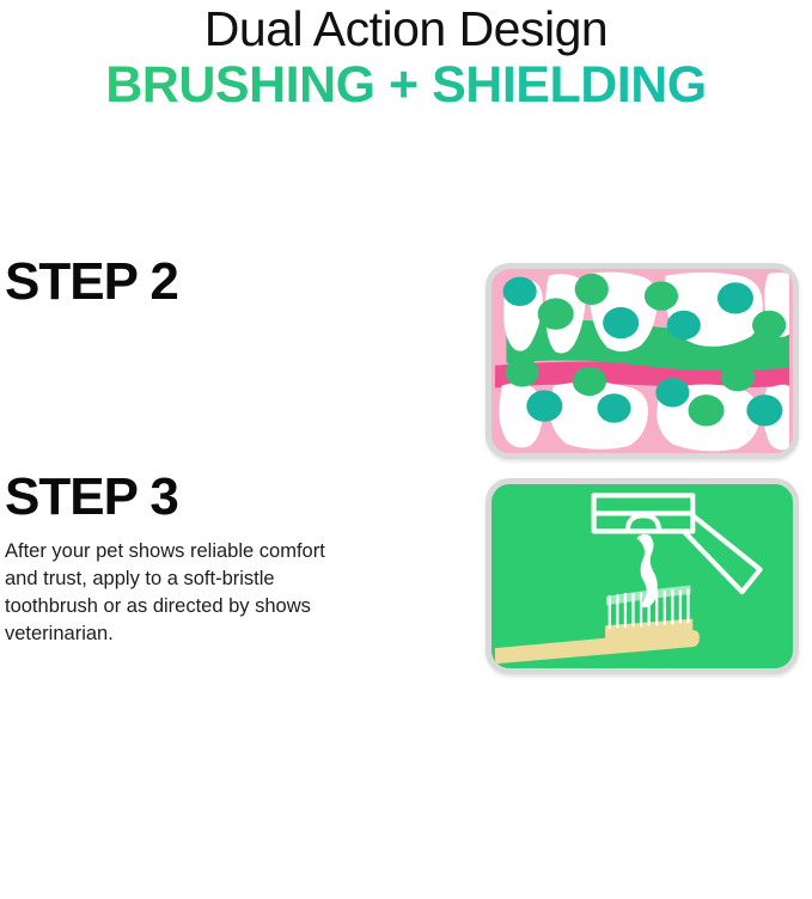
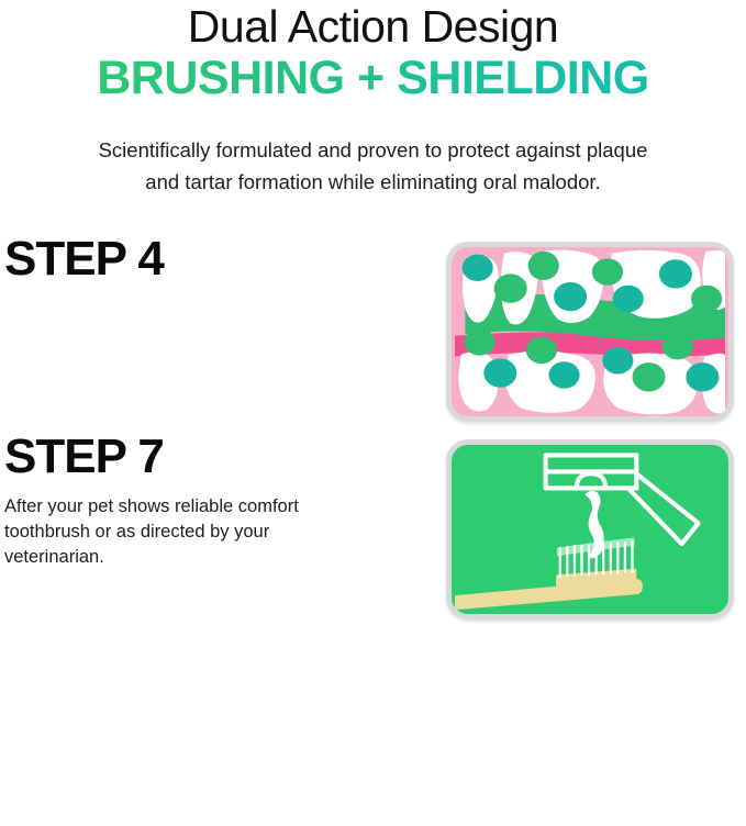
  Dual Action Design
  BRUSHING + SHIELDING
+ Scientifically formulated and proven to protect against plaque
+ and tartar formation while eliminating oral malodor.
- STEP 2
+ STEP 4
- STEP 3
+ STEP 7
  After your pet shows reliable comfort
- and trust, apply to a soft-bristle
- toothbrush or as directed by shows
+ toothbrush or as directed by your
  veterinarian.
